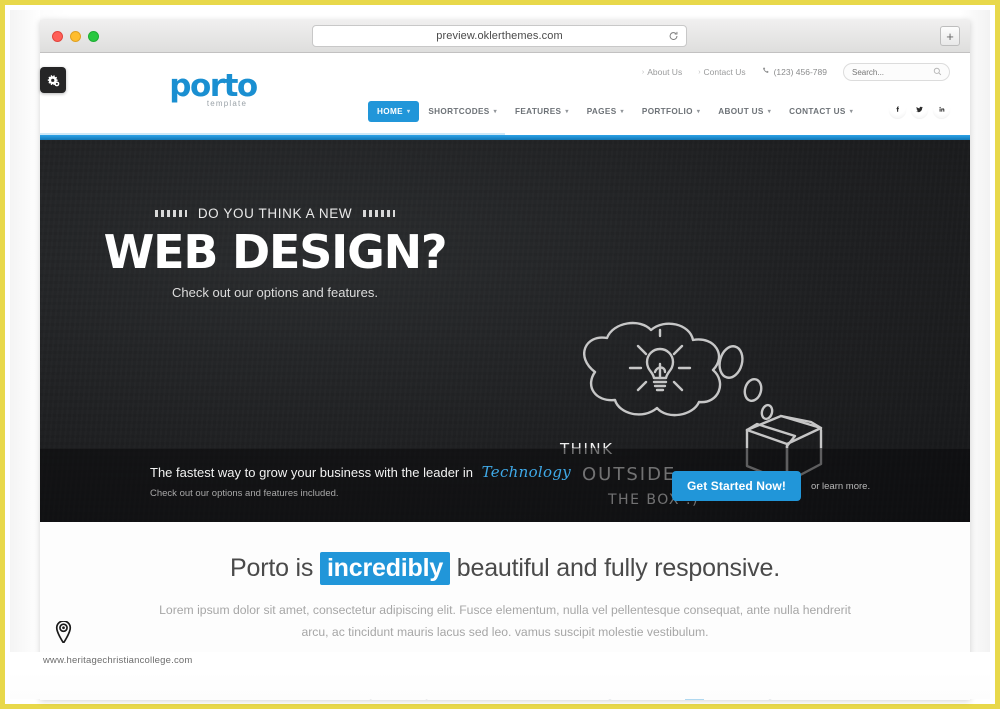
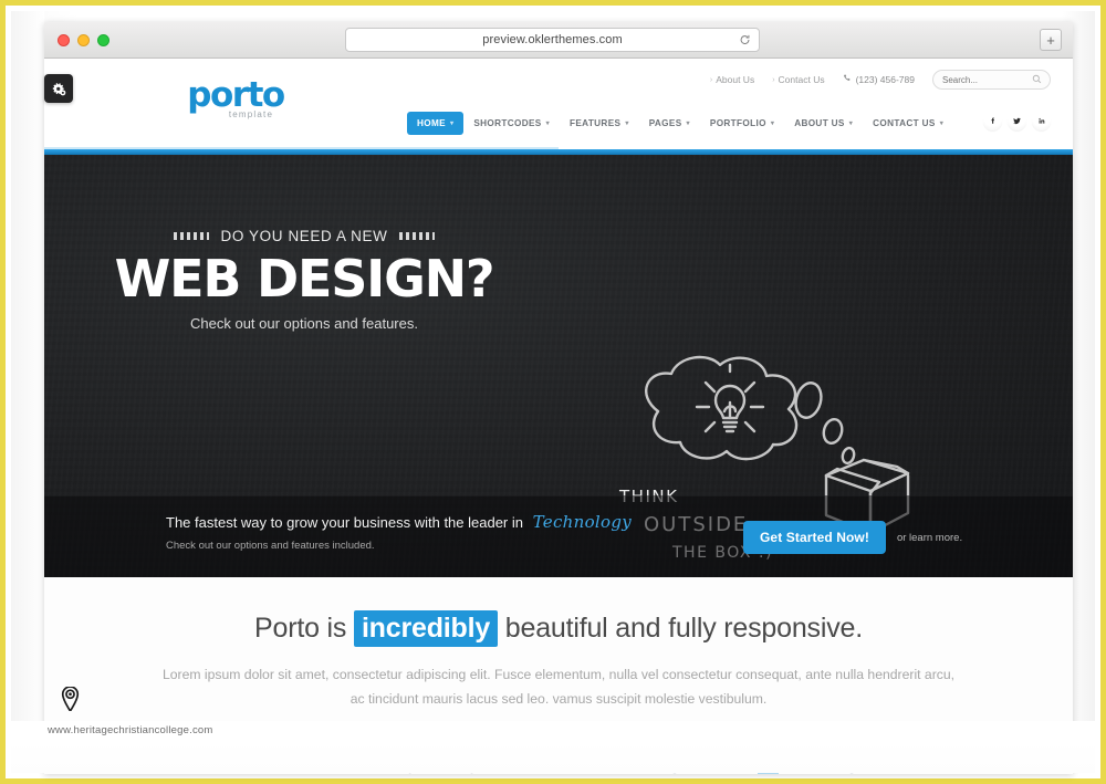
  preview.oklerthemes.com
  +
  About Us
  Contact Us
  (123) 456-789
  Search...
  porto
  template
  HOME
  SHORTCODES
  FEATURES
  PAGES
  PORTFOLIO
  ABOUT US
  CONTACT US
- DO YOU THINK A NEW
+ DO YOU NEED A NEW
  WEB DESIGN?
  Check out our options and features.
  THINK
  OUTSIDE
  The fastest way to grow your business with the leader in Technology
  Check out our options and features included.
  Get Started Now!
  or learn more.
  Porto is incredibly beautiful and fully responsive.
- Lorem ipsum dolor sit amet, consectetur adipiscing elit. Fusce elementum, nulla vel pellentesque consequat, ante nulla hendrerit arcu, ac tincidunt mauris lacus sed leo. vamus suscipit molestie vestibulum.
+ Lorem ipsum dolor sit amet, consectetur adipiscing elit. Fusce elementum, nulla vel consectetur consequat, ante nulla hendrerit arcu, ac tincidunt mauris lacus sed leo. vamus suscipit molestie vestibulum.
  www.heritagechristiancollege.com
